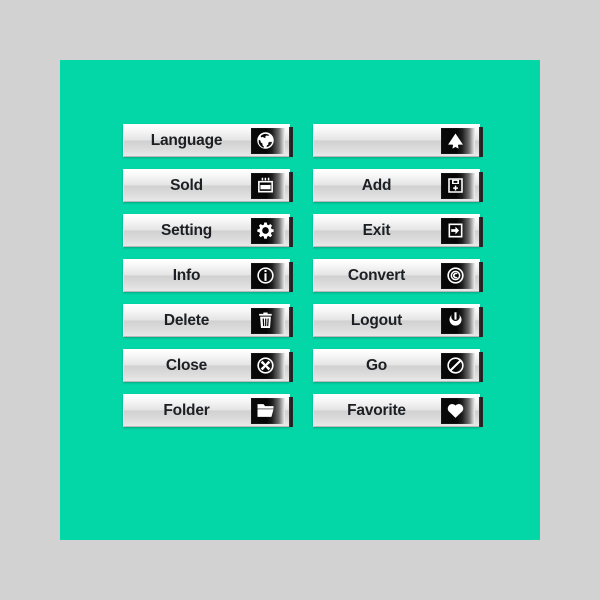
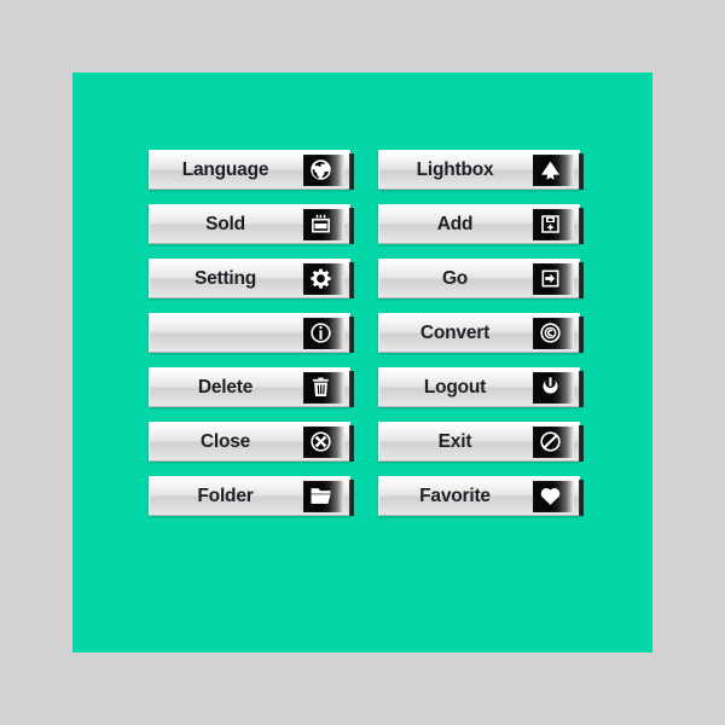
  Language
+ Lightbox
  Sold
  Add
  Setting
- Exit
+ Go
- Info
  Convert
  Delete
  Logout
  Close
- Go
+ Exit
  Folder
  Favorite
